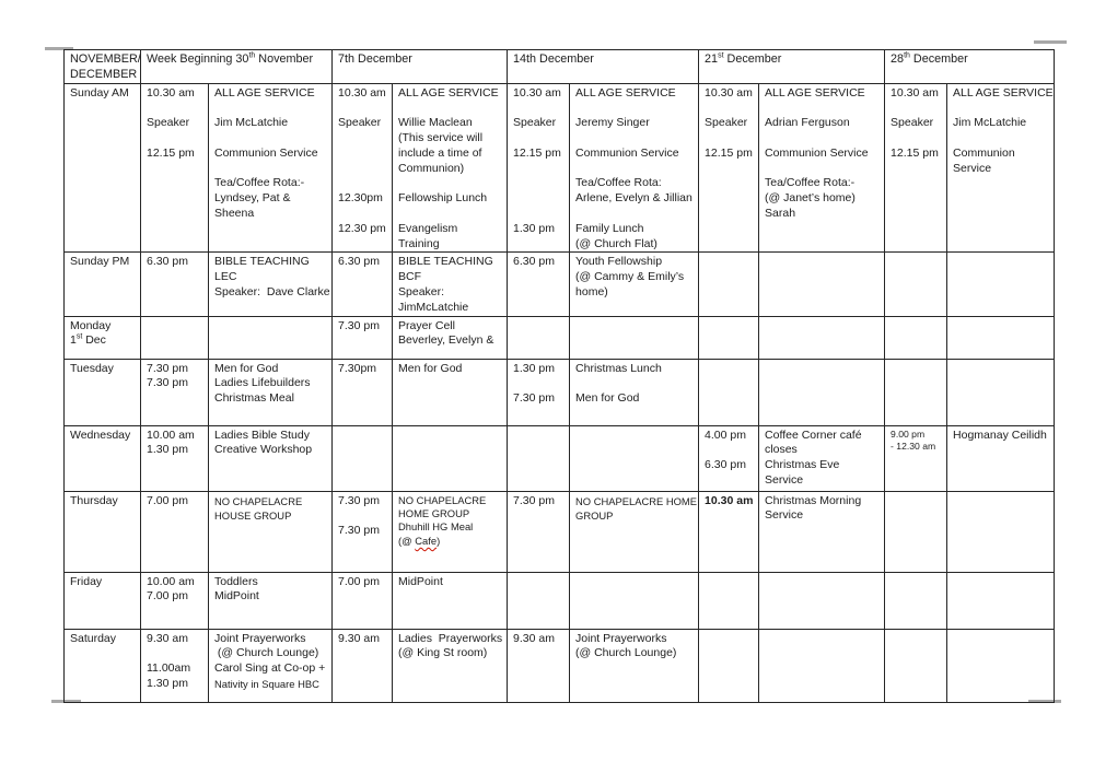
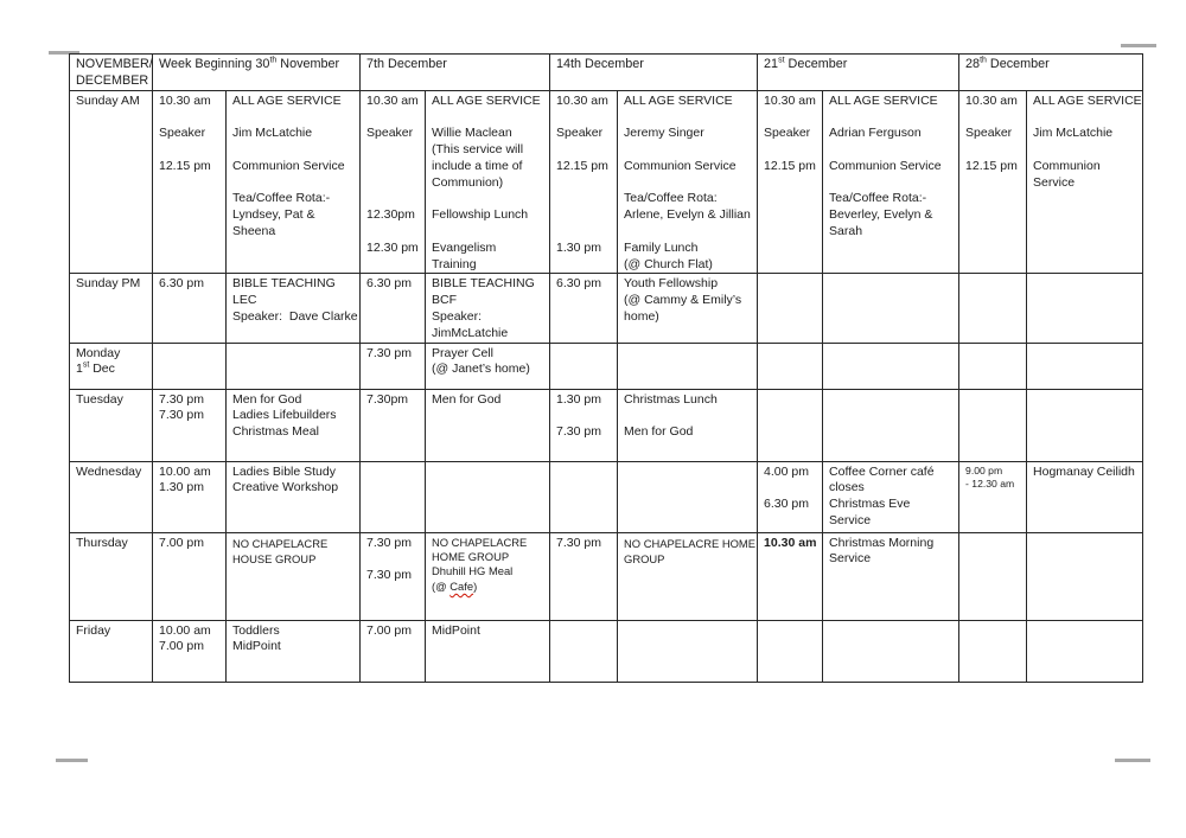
  NOVEMBER/DECEMBER	Week Beginning 30 November	7th December	14th December	21 December	28 December
- Sunday AM	10.30 am Speaker 12.15 pm	ALL AGE SERVICE Jim McLatchie Communion Service Tea/Coffee Rota:-Lyndsey, Pat &Sheena	10.30 am Speaker 12.30pm 12.30 pm	ALL AGE SERVICE Willie Maclean(This service willinclude a time ofCommunion) Fellowship Lunch EvangelismTraining	10.30 am Speaker 12.15 pm 1.30 pm	ALL AGE SERVICE Jeremy Singer Communion Service Tea/Coffee Rota:Arlene, Evelyn & Jillian Family Lunch(@ Church Flat)	10.30 am Speaker 12.15 pm	ALL AGE SERVICE Adrian Ferguson Communion Service Tea/Coffee Rota:-(@ Janet’s home)Sarah	10.30 am Speaker 12.15 pm	ALL AGE SERVICE Jim McLatchie CommunionService
+ Sunday AM	10.30 am Speaker 12.15 pm	ALL AGE SERVICE Jim McLatchie Communion Service Tea/Coffee Rota:-Lyndsey, Pat &Sheena	10.30 am Speaker 12.30pm 12.30 pm	ALL AGE SERVICE Willie Maclean(This service willinclude a time ofCommunion) Fellowship Lunch EvangelismTraining	10.30 am Speaker 12.15 pm 1.30 pm	ALL AGE SERVICE Jeremy Singer Communion Service Tea/Coffee Rota:Arlene, Evelyn & Jillian Family Lunch(@ Church Flat)	10.30 am Speaker 12.15 pm	ALL AGE SERVICE Adrian Ferguson Communion Service Tea/Coffee Rota:-Beverley, Evelyn &Sarah	10.30 am Speaker 12.15 pm	ALL AGE SERVICE Jim McLatchie CommunionService
  Sunday PM	6.30 pm	BIBLE TEACHINGLECSpeaker: Dave Clarke	6.30 pm	BIBLE TEACHINGBCFSpeaker:JimMcLatchie	6.30 pm	Youth Fellowship(@ Cammy & Emily’shome)
- Monday1 Dec			7.30 pm	Prayer CellBeverley, Evelyn &
+ Monday1 Dec			7.30 pm	Prayer Cell(@ Janet’s home)
  Tuesday	7.30 pm7.30 pm	Men for GodLadies LifebuildersChristmas Meal	7.30pm	Men for God	1.30 pm 7.30 pm	Christmas Lunch Men for God
  Wednesday	10.00 am1.30 pm	Ladies Bible StudyCreative Workshop					4.00 pm 6.30 pm	Coffee Corner caféclosesChristmas EveService	9.00 pm- 12.30 am	Hogmanay Ceilidh
  Thursday	7.00 pm	NO CHAPELACREHOUSE GROUP	7.30 pm 7.30 pm	NO CHAPELACREHOME GROUPDhuhill HG Meal(@ Cafe)	7.30 pm	NO CHAPELACRE HOMEGROUP	10.30 am	Christmas MorningService
  Friday	10.00 am7.00 pm	ToddlersMidPoint	7.00 pm	MidPoint
- Saturday	9.30 am 11.00am1.30 pm	Joint Prayerworks (@ Church Lounge)Carol Sing at Co-op +Nativity in Square HBC	9.30 am	Ladies Prayerworks(@ King St room)	9.30 am	Joint Prayerworks(@ Church Lounge)
